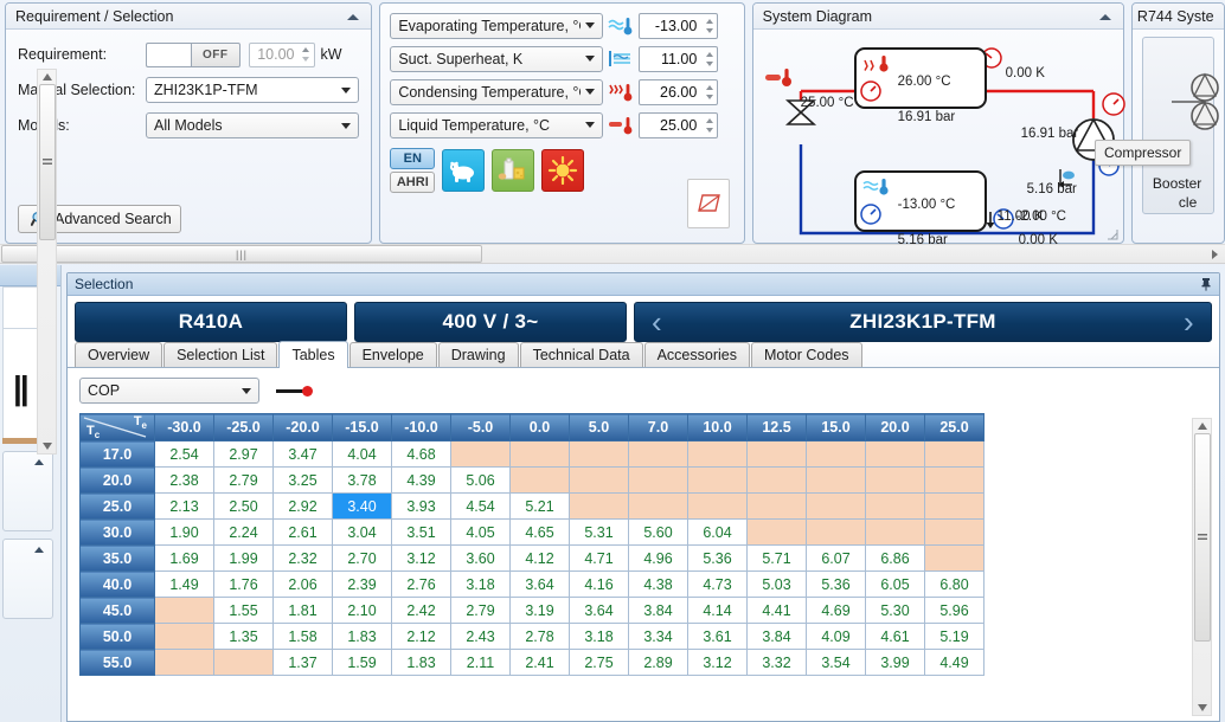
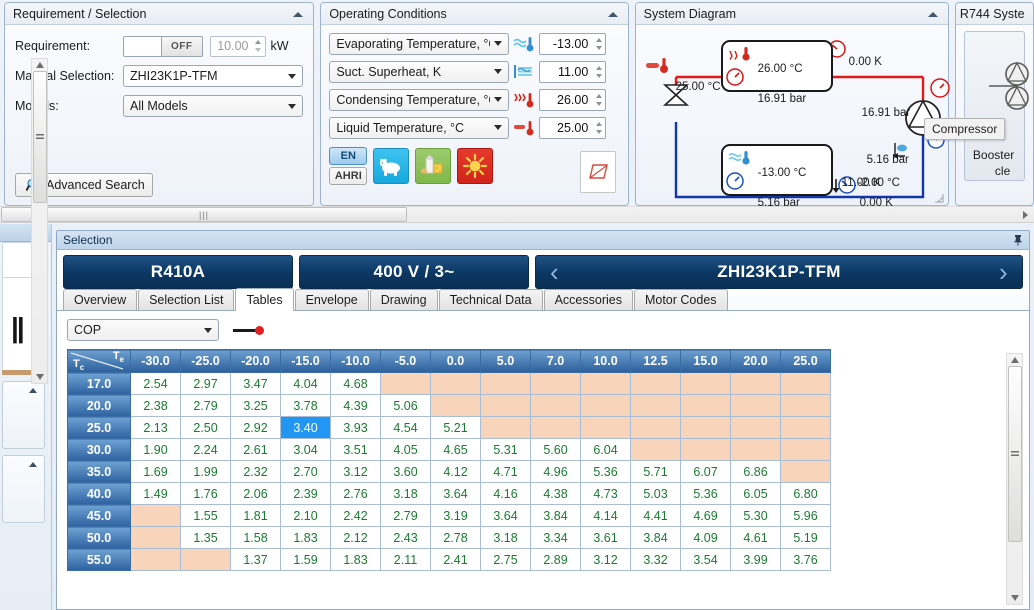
  Requirement / Selection
  Requirement:
  OFF
  10.00
  kW
  Maal Selection:
  ZHI23K1P-TFM
  All Models
  Advanced Search
+ Operating Conditions
  Evaporating Temperature, °
  -13.00
  Suct. Superheat, K
  11.00
  Condensing Temperature, °
  26.00
  Liquid Temperature, °C
  25.00
  EN
  AHRI
  System Diagram
  26.00 °C
  16.91 bar
  0.00 K
  25.00 °C
  16.91 bar
  5.16 bar
  -2.00 °C
  -13.00 °C
  5.16 bar
  11.00 K
  0.00 K
  R744 Syste
  Booster
  cle
  Compressor
  |||
  ||
  Selection
  R410A
  400 V / 3~
  ‹
  ZHI23K1P-TFM
  ›
  Overview
  Selection List
  Tables
  Envelope
  Drawing
  Technical Data
  Accessories
  Motor Codes
  COP
  TeTc	-30.0	-25.0	-20.0	-15.0	-10.0	-5.0	0.0	5.0	7.0	10.0	12.5	15.0	20.0	25.0
  17.0	2.54	2.97	3.47	4.04	4.68
  20.0	2.38	2.79	3.25	3.78	4.39	5.06
  25.0	2.13	2.50	2.92	3.40	3.93	4.54	5.21
  30.0	1.90	2.24	2.61	3.04	3.51	4.05	4.65	5.31	5.60	6.04
  35.0	1.69	1.99	2.32	2.70	3.12	3.60	4.12	4.71	4.96	5.36	5.71	6.07	6.86
  40.0	1.49	1.76	2.06	2.39	2.76	3.18	3.64	4.16	4.38	4.73	5.03	5.36	6.05	6.80
  45.0		1.55	1.81	2.10	2.42	2.79	3.19	3.64	3.84	4.14	4.41	4.69	5.30	5.96
  50.0		1.35	1.58	1.83	2.12	2.43	2.78	3.18	3.34	3.61	3.84	4.09	4.61	5.19
- 55.0			1.37	1.59	1.83	2.11	2.41	2.75	2.89	3.12	3.32	3.54	3.99	4.49
+ 55.0			1.37	1.59	1.83	2.11	2.41	2.75	2.89	3.12	3.32	3.54	3.99	3.76
